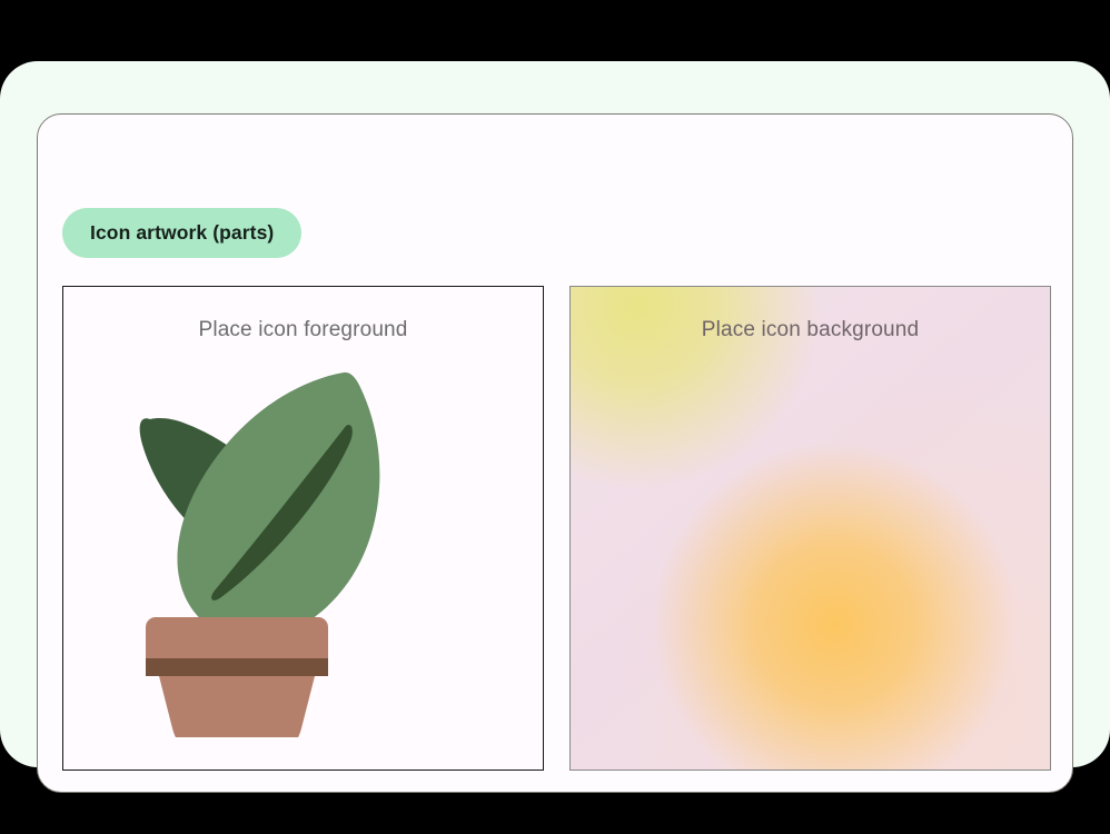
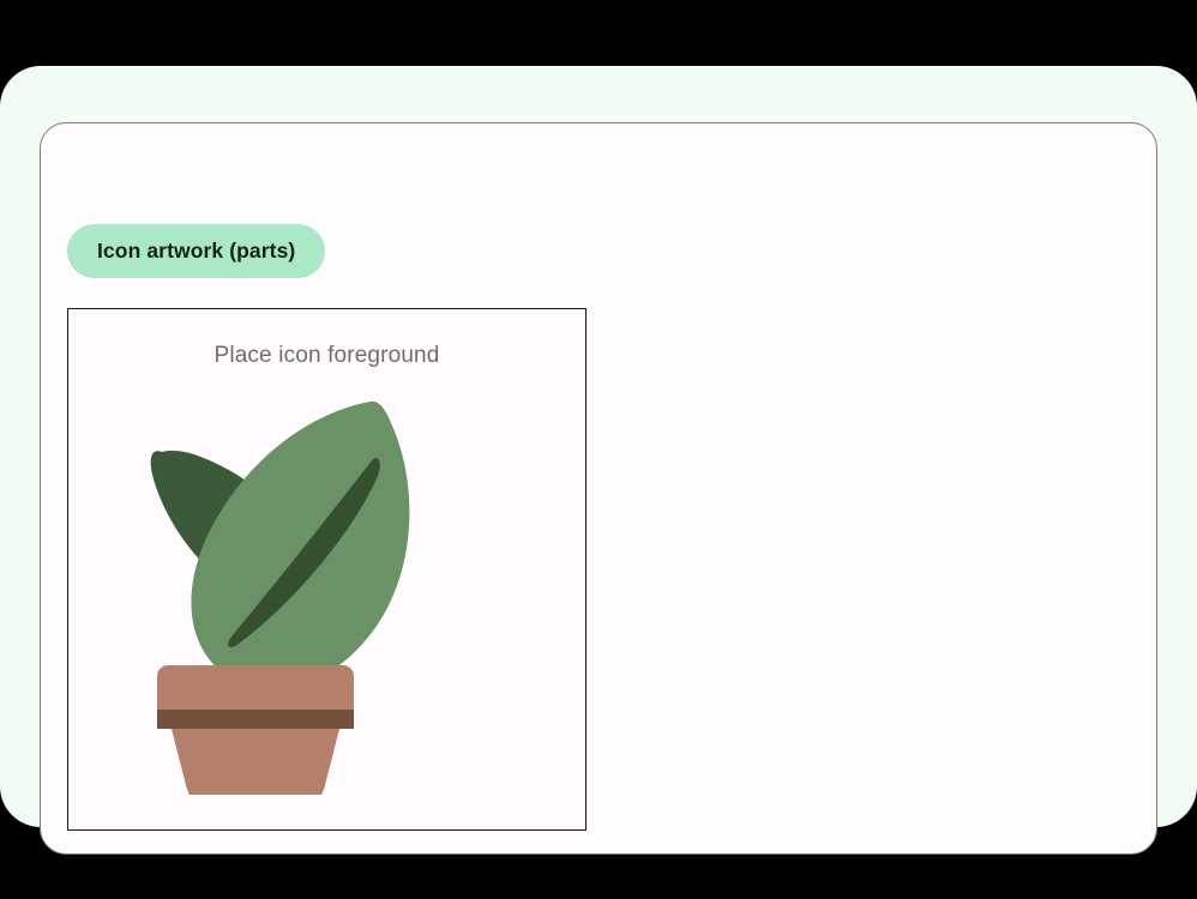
  Icon artwork (parts)
  Place icon foreground
- Place icon background
